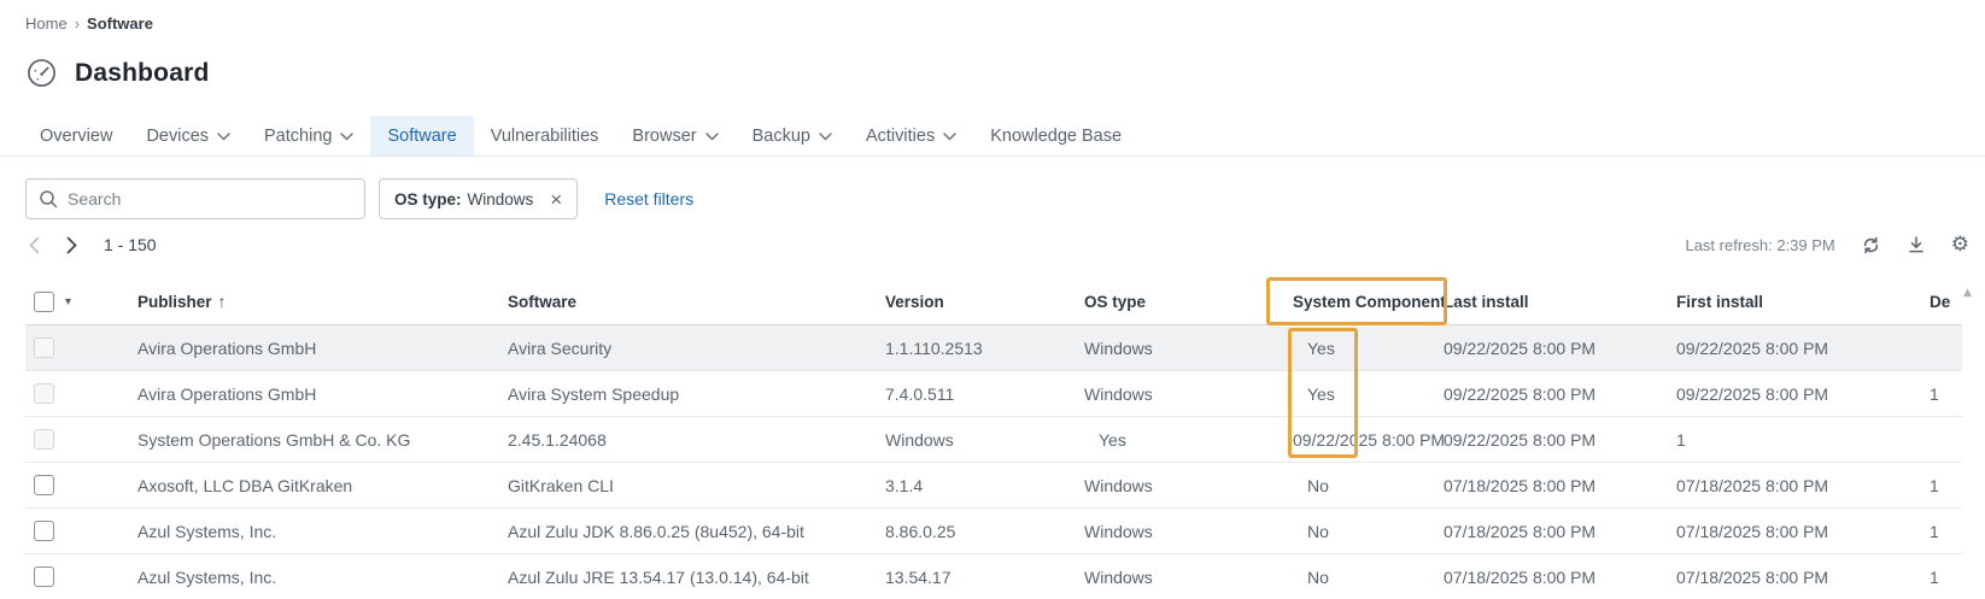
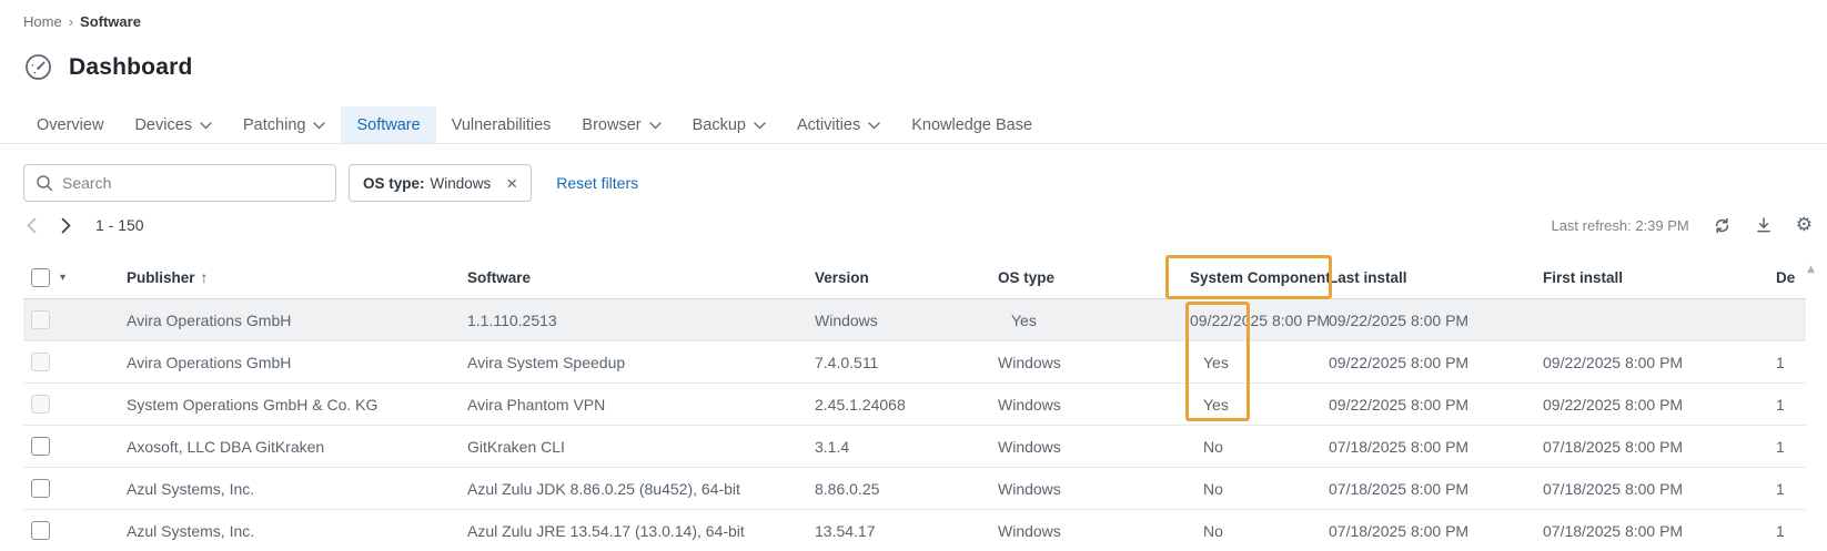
  Home › Software
  Dashboard
  Overview
  Devices
  Patching
  Software
  Vulnerabilities
  Browser
  Backup
  Activities
  Knowledge Base
  Search
  OS type:
  Windows
  ×
  Reset filters
  1 - 150
  Last refresh: 2:39 PM
  ⚙
  ▾
  Publisher
  ↑
  Software
  Version
  OS type
  System Component
  Last install
  First install
  De
  Avira Operations GmbH
- Avira Security
  1.1.110.2513
  Windows
  Yes
  09/22/2025 8:00 PM
  09/22/2025 8:00 PM
  Avira Operations GmbH
  Avira System Speedup
  7.4.0.511
  Windows
  Yes
  09/22/2025 8:00 PM
  09/22/2025 8:00 PM
  1
  System Operations GmbH & Co. KG
+ Avira Phantom VPN
  2.45.1.24068
  Windows
  Yes
  09/22/2025 8:00 PM
  09/22/2025 8:00 PM
  1
  Axosoft, LLC DBA GitKraken
  GitKraken CLI
  3.1.4
  Windows
  No
  07/18/2025 8:00 PM
  07/18/2025 8:00 PM
  1
  Azul Systems, Inc.
  Azul Zulu JDK 8.86.0.25 (8u452), 64-bit
  8.86.0.25
  Windows
  No
  07/18/2025 8:00 PM
  07/18/2025 8:00 PM
  1
  Azul Systems, Inc.
  Azul Zulu JRE 13.54.17 (13.0.14), 64-bit
  13.54.17
  Windows
  No
  07/18/2025 8:00 PM
  07/18/2025 8:00 PM
  1
  ▲
